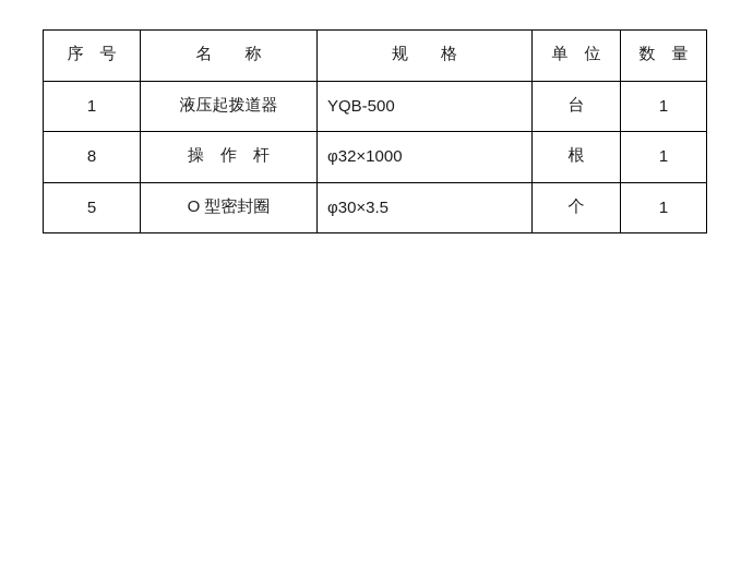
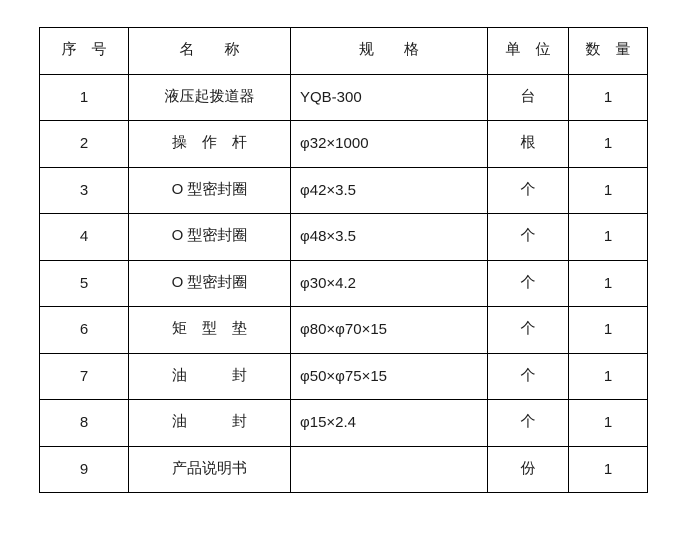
  序 号	名 称	规 格	单 位	数 量
- 1	液压起拨道器	YQB-500	台	1
+ 1	液压起拨道器	YQB-300	台	1
- 8	操 作 杆	φ32×1000	根	1
+ 2	操 作 杆	φ32×1000	根	1
+ 3	O 型密封圈	φ42×3.5	个	1
+ 4	O 型密封圈	φ48×3.5	个	1
- 5	O 型密封圈	φ30×3.5	个	1
+ 5	O 型密封圈	φ30×4.2	个	1
+ 6	矩 型 垫	φ80×φ70×15	个	1
+ 7	油 封	φ50×φ75×15	个	1
+ 8	油 封	φ15×2.4	个	1
+ 9	产品说明书		份	1
